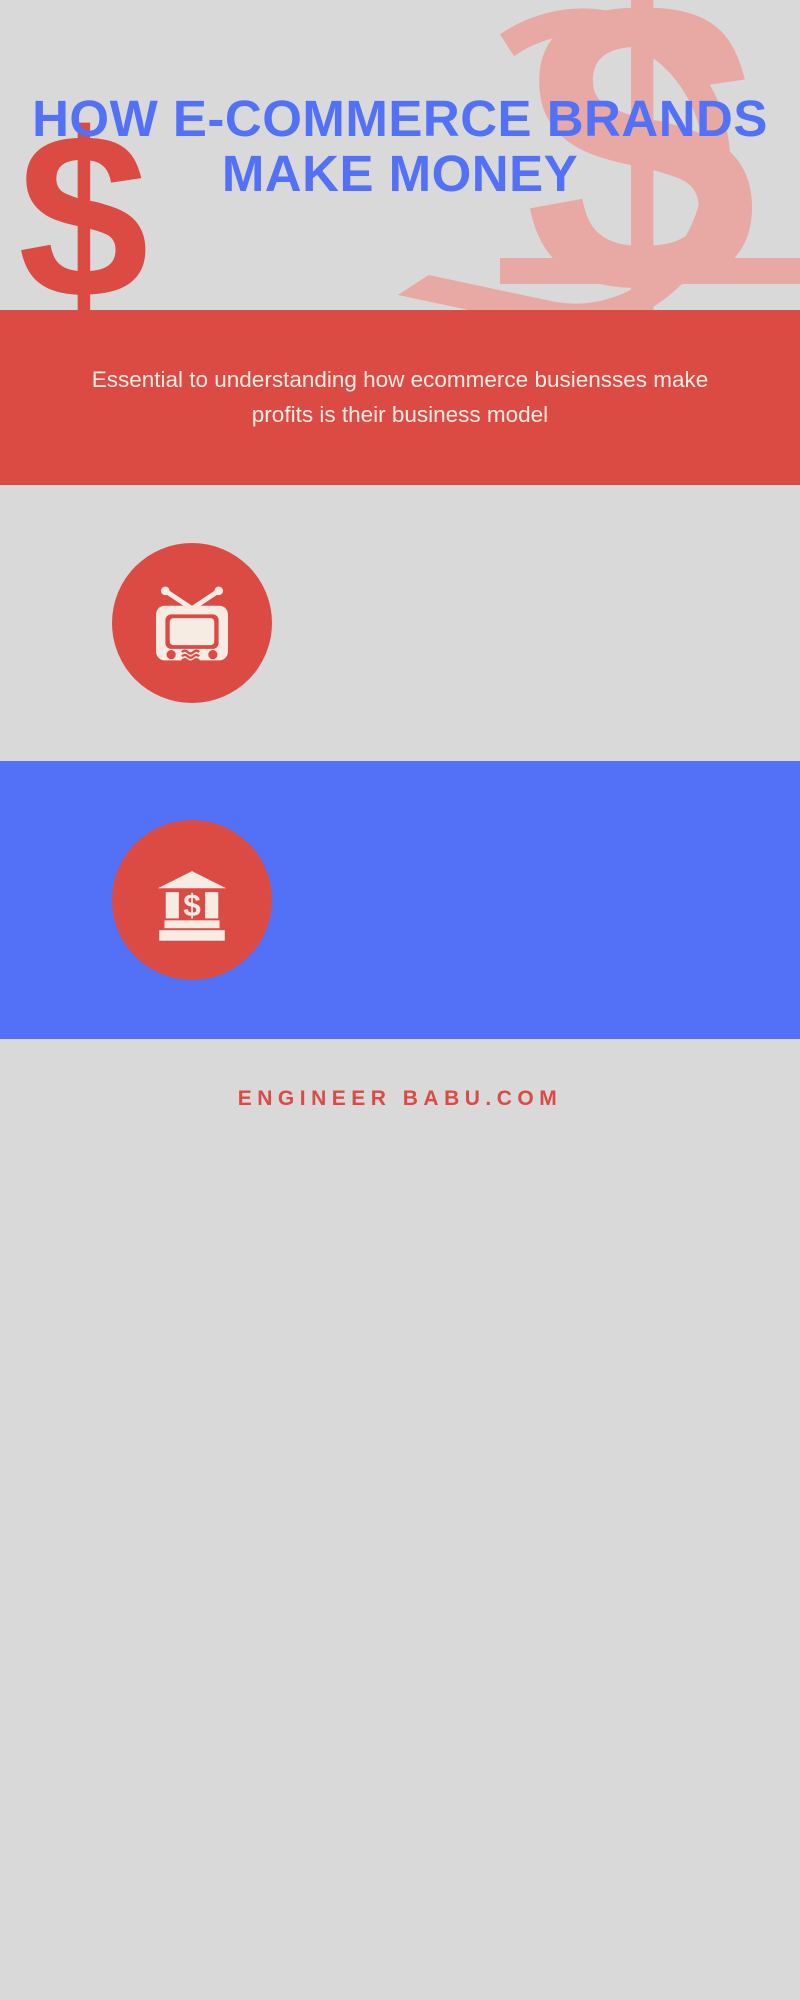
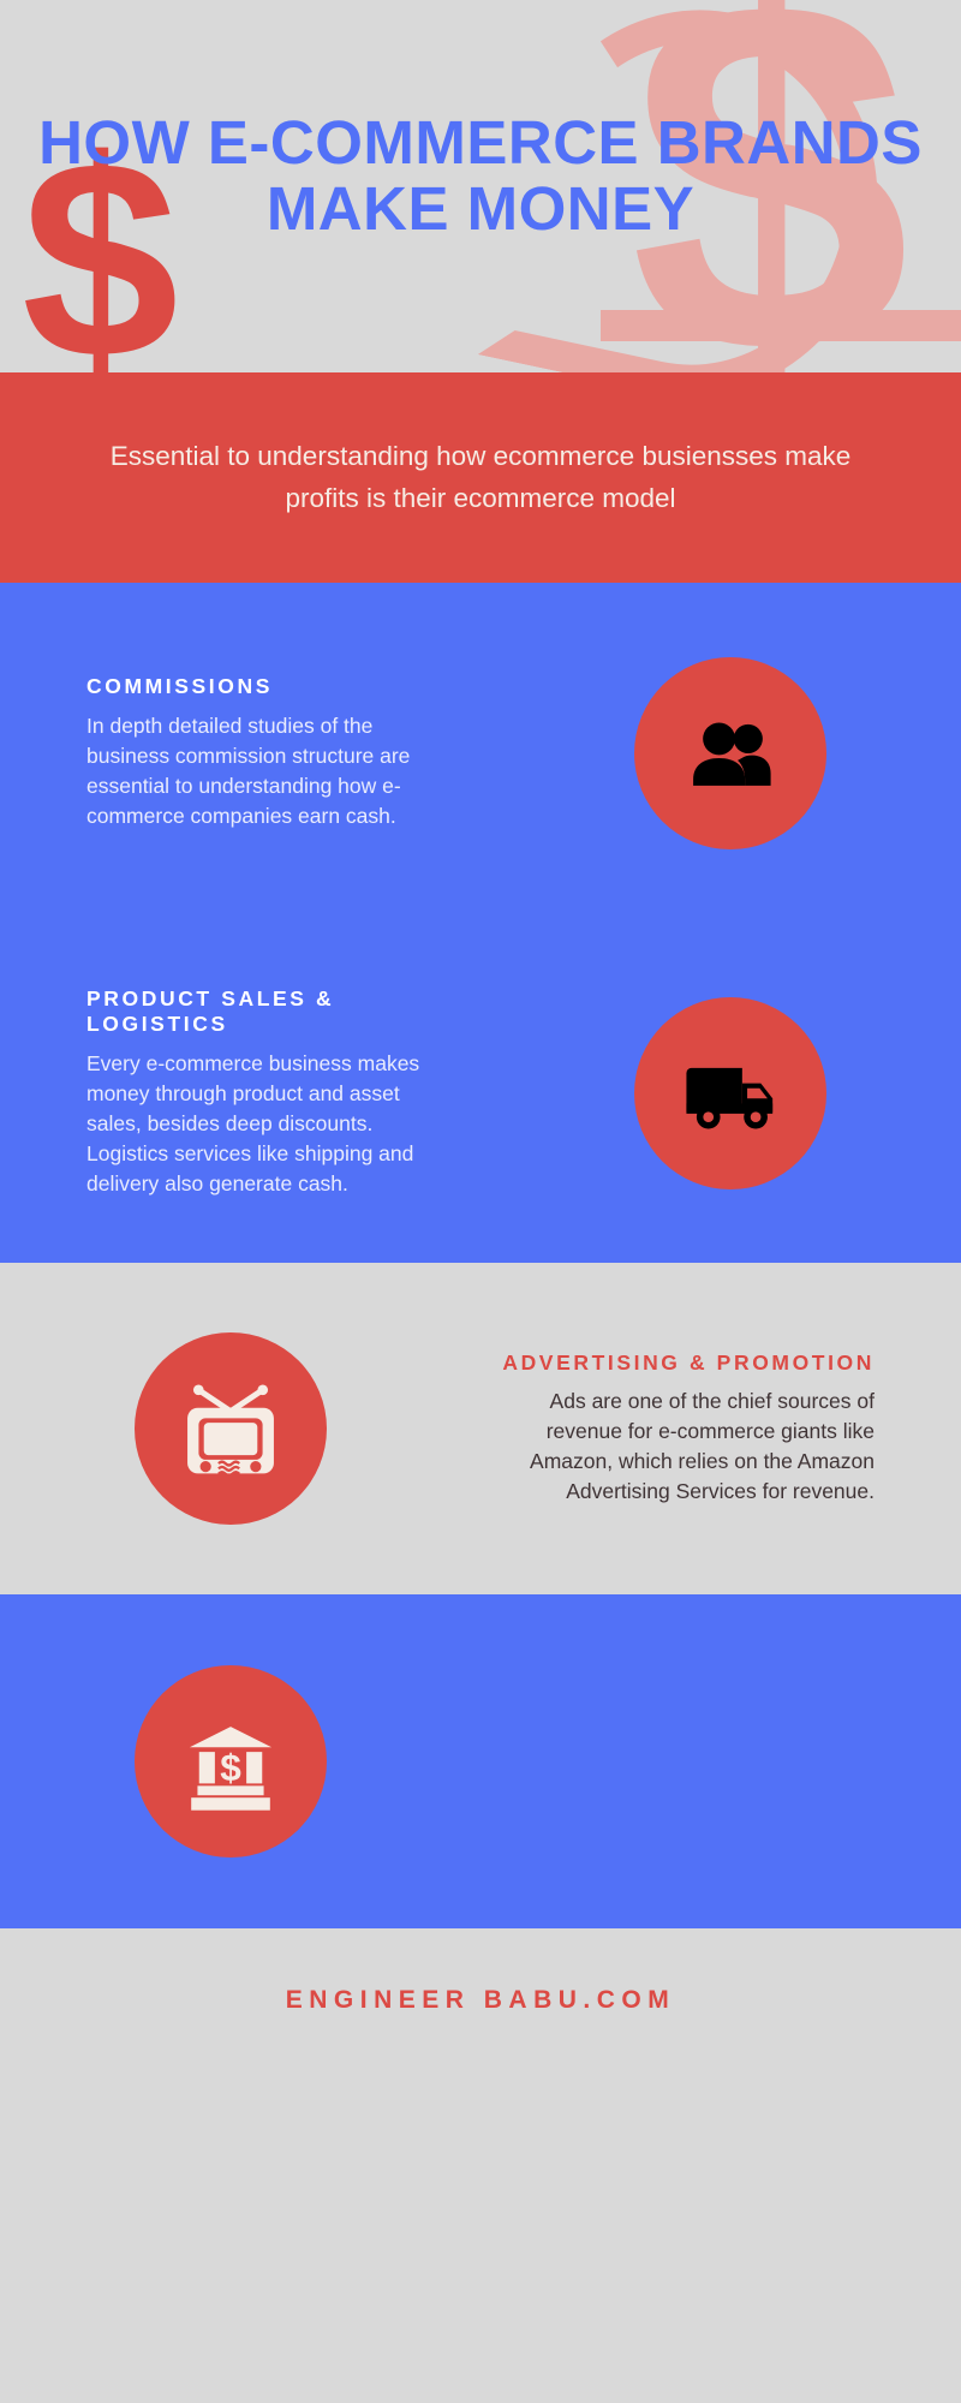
  $
  $
  HOW E-COMMERCE BRANDS MAKE MONEY
- Essential to understanding how ecommerce busiensses make profits is their business model
+ Essential to understanding how ecommerce busiensses make profits is their ecommerce model
+ COMMISSIONS
+ In depth detailed studies of the business commission structure are essential to understanding how e-commerce companies earn cash.
+ PRODUCT SALES & LOGISTICS
+ Every e-commerce business makes money through product and asset sales, besides deep discounts. Logistics services like shipping and delivery also generate cash.
+ ADVERTISING & PROMOTION
+ Ads are one of the chief sources of revenue for e-commerce giants like Amazon, which relies on the Amazon Advertising Services for revenue.
  $
  ENGINEER BABU.COM
